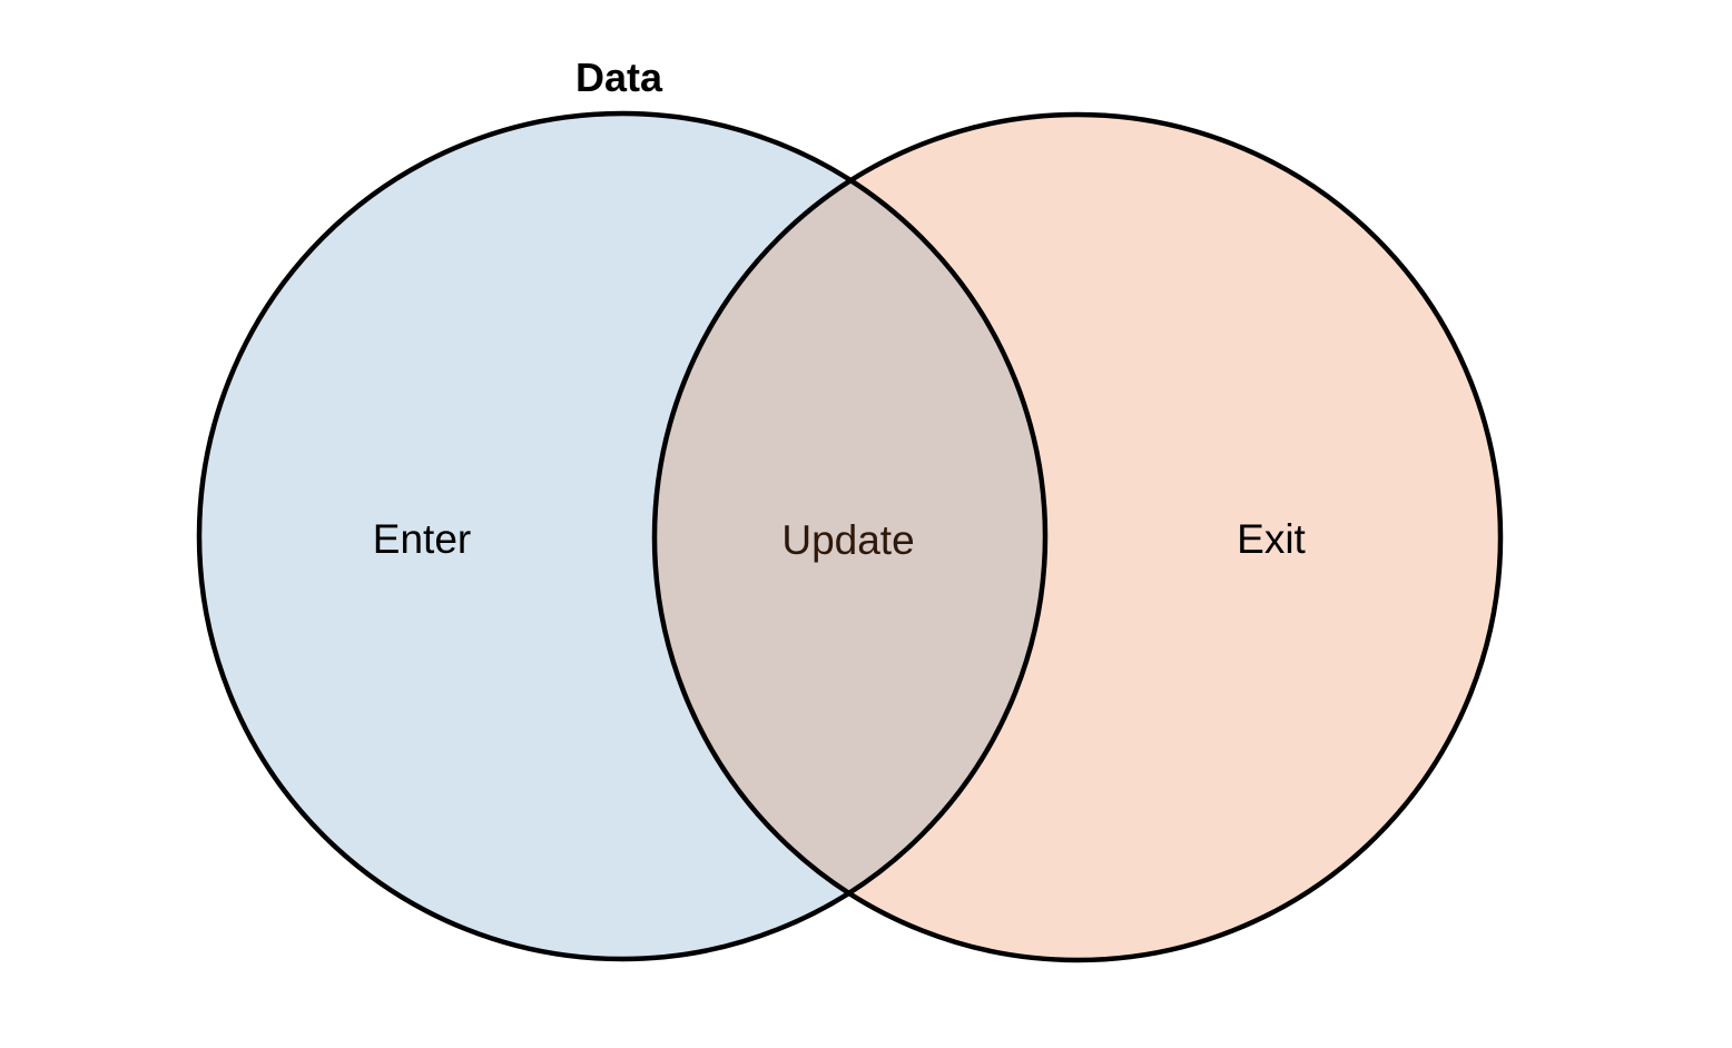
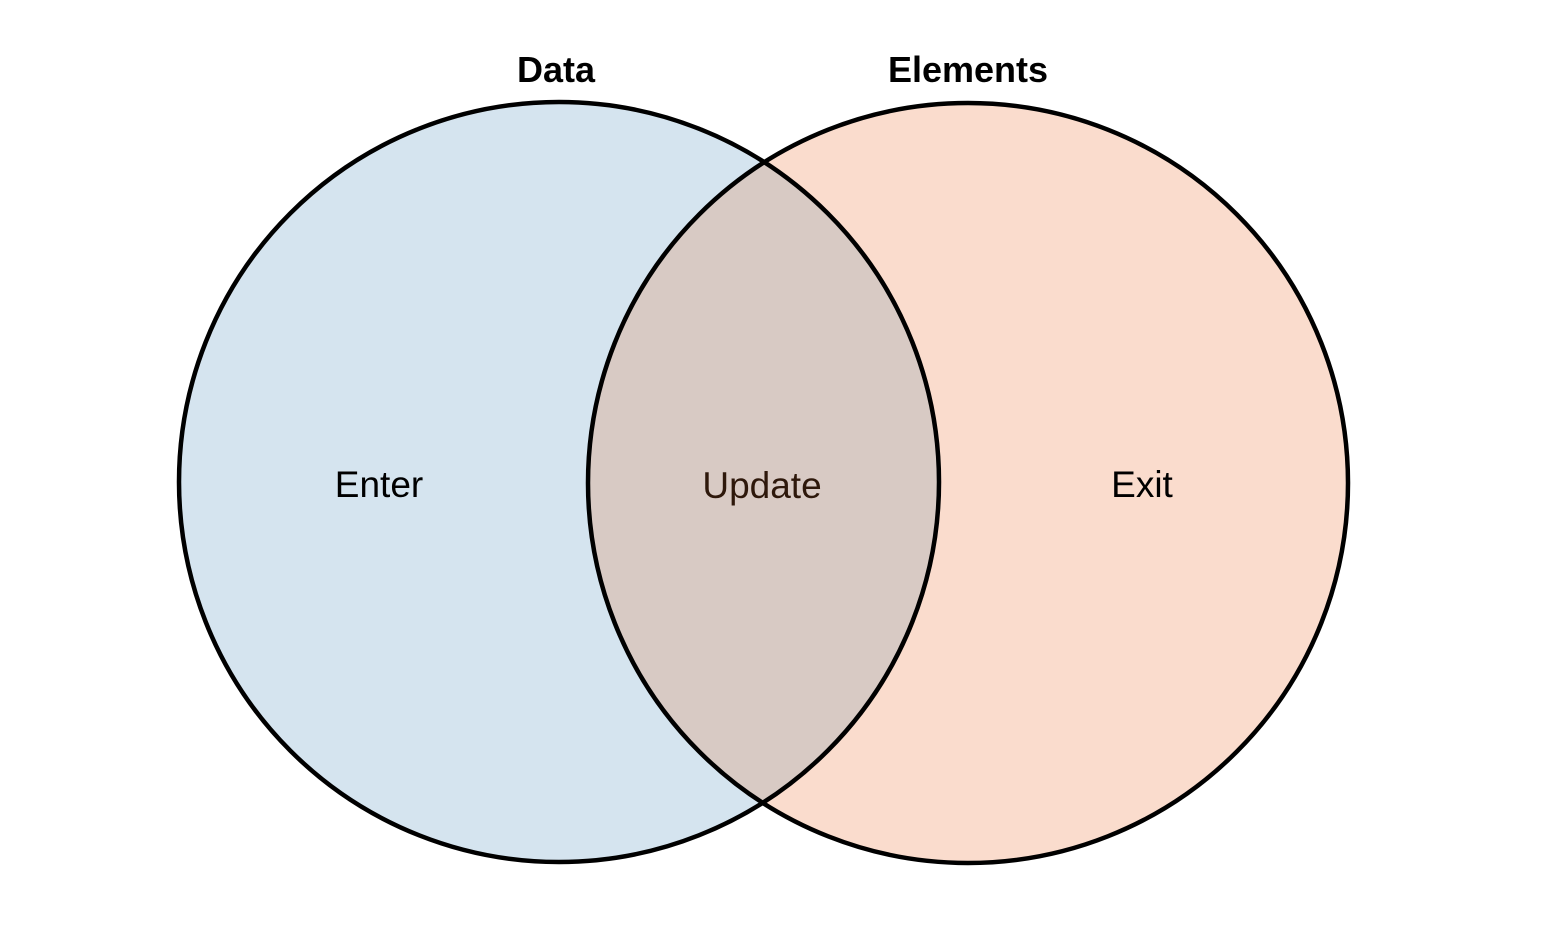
  Data
+ Elements
  Enter
  Update
  Exit
